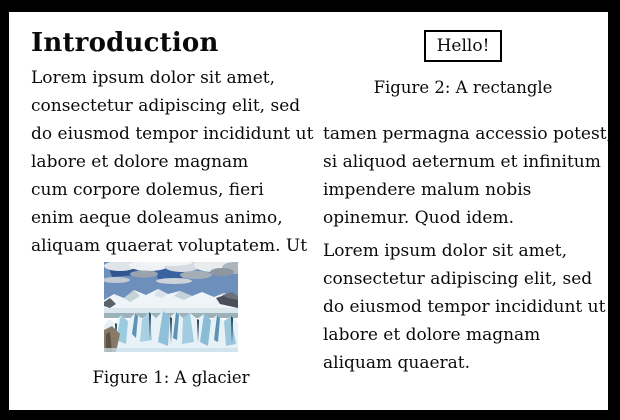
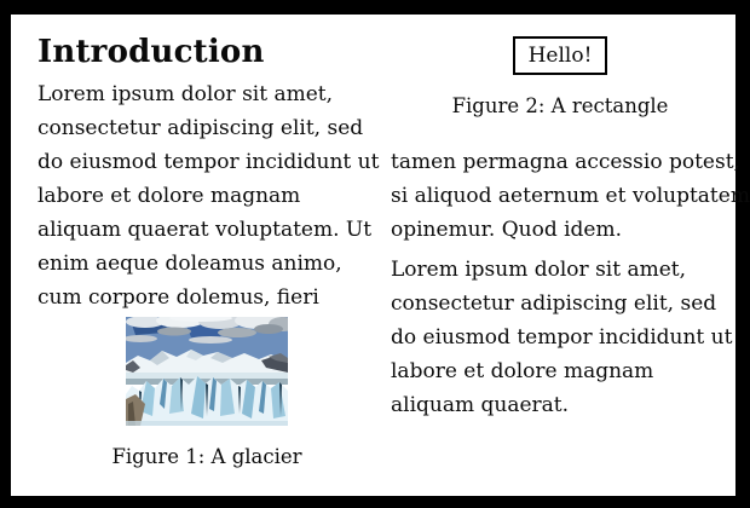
  Introduction
  Lorem ipsum dolor sit amet,
  consectetur adipiscing elit, sed
  do eiusmod tempor incididunt ut
  labore et dolore magnam
- cum corpore dolemus, fieri
+ aliquam quaerat voluptatem. Ut
  enim aeque doleamus animo,
- aliquam quaerat voluptatem. Ut
+ cum corpore dolemus, fieri
  Figure 1: A glacier
  Hello!
  Figure 2: A rectangle
  tamen permagna accessio potest,
- si aliquod aeternum et infinitum
+ si aliquod aeternum et voluptatem
- impendere malum nobis
  opinemur. Quod idem.
  Lorem ipsum dolor sit amet,
  consectetur adipiscing elit, sed
  do eiusmod tempor incididunt ut
  labore et dolore magnam
  aliquam quaerat.
